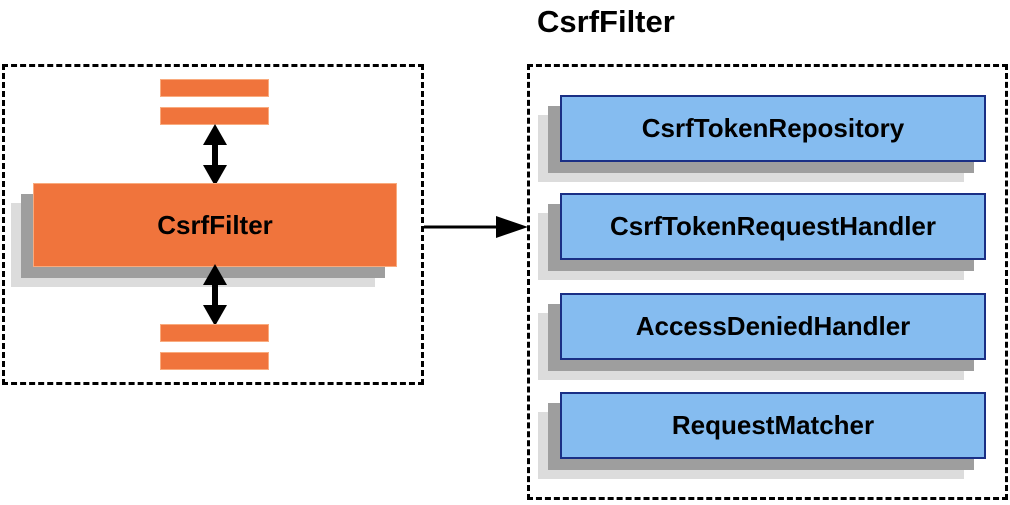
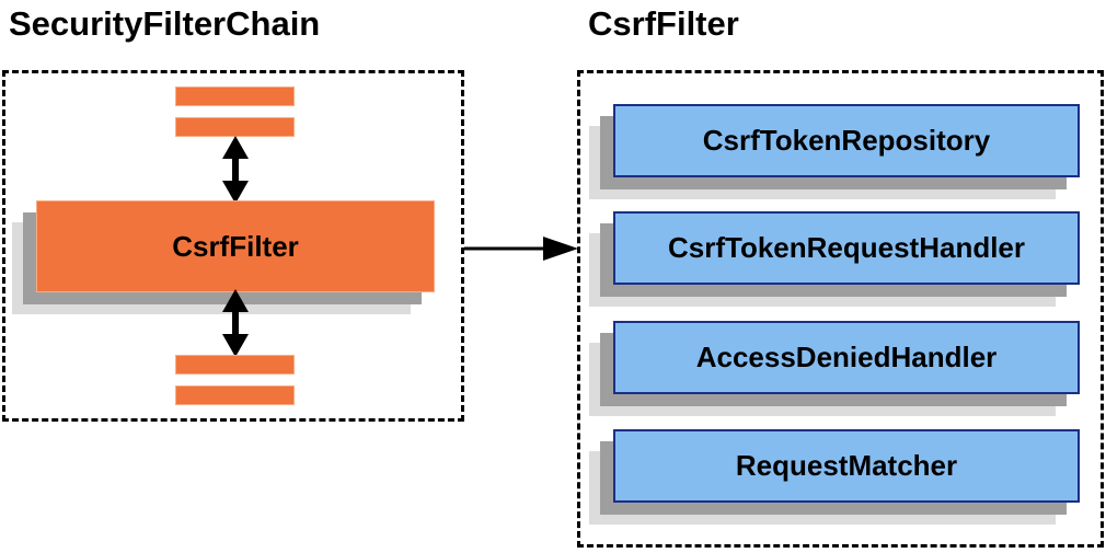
+ SecurityFilterChain
  CsrfFilter
  CsrfFilter
  CsrfTokenRepository
  CsrfTokenRequestHandler
  AccessDeniedHandler
  RequestMatcher
